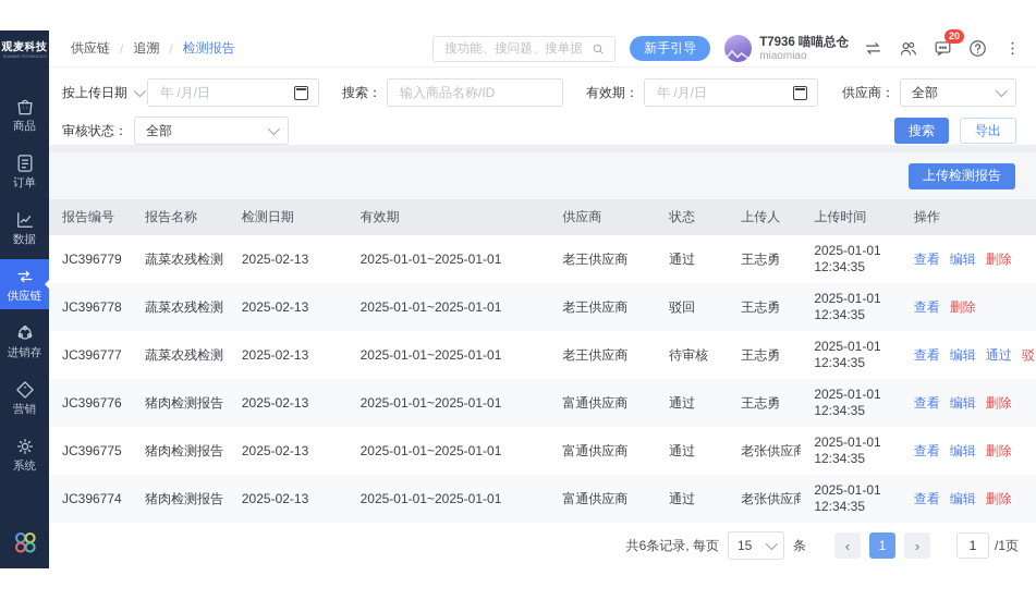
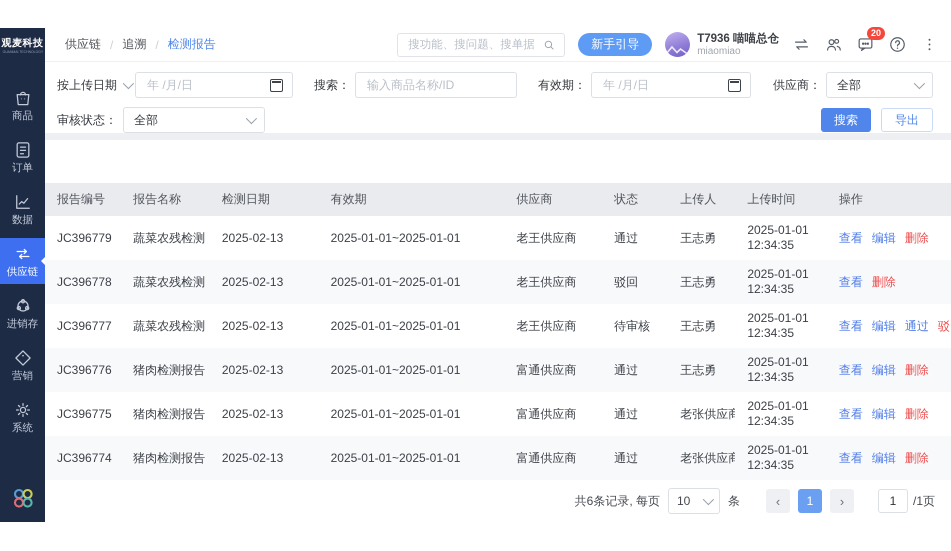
  观麦科技
  商品
  订单
  数据
  供应链
  进销存
  营销
  系统
  供应链
  /
  追溯
  /
  检测报告
  搜功能、搜问题、搜单据
  新手引导
  T7936 喵喵总仓
  miaomiao
  20
  按上传日期
  年 /月/日
  搜索：
  输入商品名称/ID
  有效期：
  年 /月/日
  供应商：
  全部
  审核状态：
  全部
  搜索
  导出
- 上传检测报告
  报告编号
  报告名称
  检测日期
  有效期
  供应商
  状态
  上传人
  上传时间
  操作
  JC396779
  蔬菜农残检测
  2025-02-13
  2025-01-01~2025-01-01
  老王供应商
  通过
  王志勇
  2025-01-01
  12:34:35
  查看 编辑 删除
  JC396778
  蔬菜农残检测
  2025-02-13
  2025-01-01~2025-01-01
  老王供应商
  驳回
  王志勇
  2025-01-01
  12:34:35
  查看 删除
  JC396777
  蔬菜农残检测
  2025-02-13
  2025-01-01~2025-01-01
  老王供应商
  待审核
  王志勇
  2025-01-01
  12:34:35
  查看 编辑 通过 驳
  JC396776
  猪肉检测报告
  2025-02-13
  2025-01-01~2025-01-01
  富通供应商
  通过
  王志勇
  2025-01-01
  12:34:35
  查看 编辑 删除
  JC396775
  猪肉检测报告
  2025-02-13
  2025-01-01~2025-01-01
  富通供应商
  通过
  老张供应商
  2025-01-01
  12:34:35
  查看 编辑 删除
  JC396774
  猪肉检测报告
  2025-02-13
  2025-01-01~2025-01-01
  富通供应商
  通过
  老张供应商
  2025-01-01
  12:34:35
  查看 编辑 删除
  共6条记录, 每页
- 15
+ 10
  条
  ‹
  1
  ›
  1
  /1页
